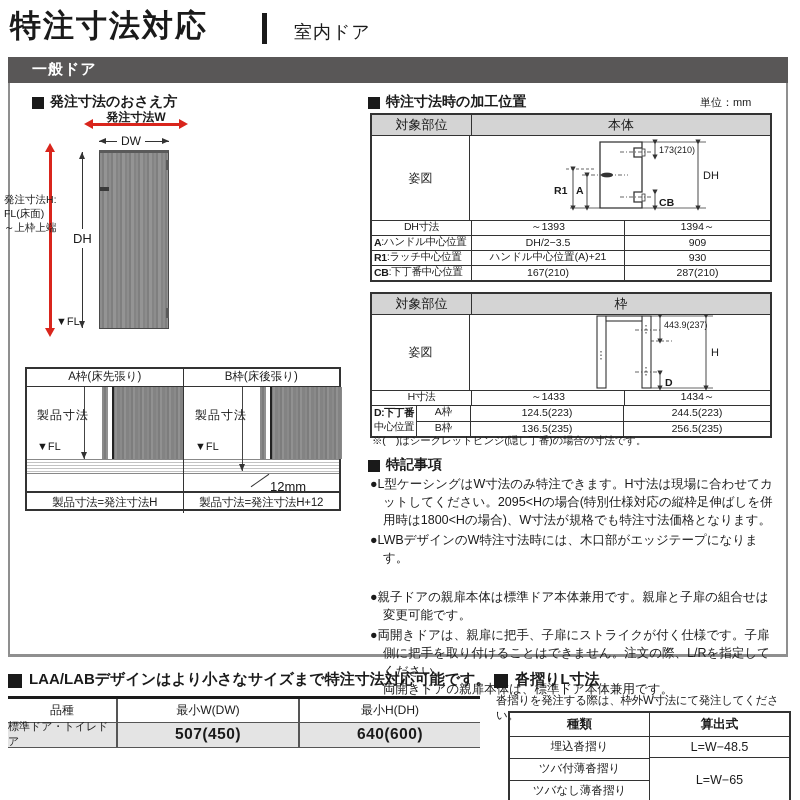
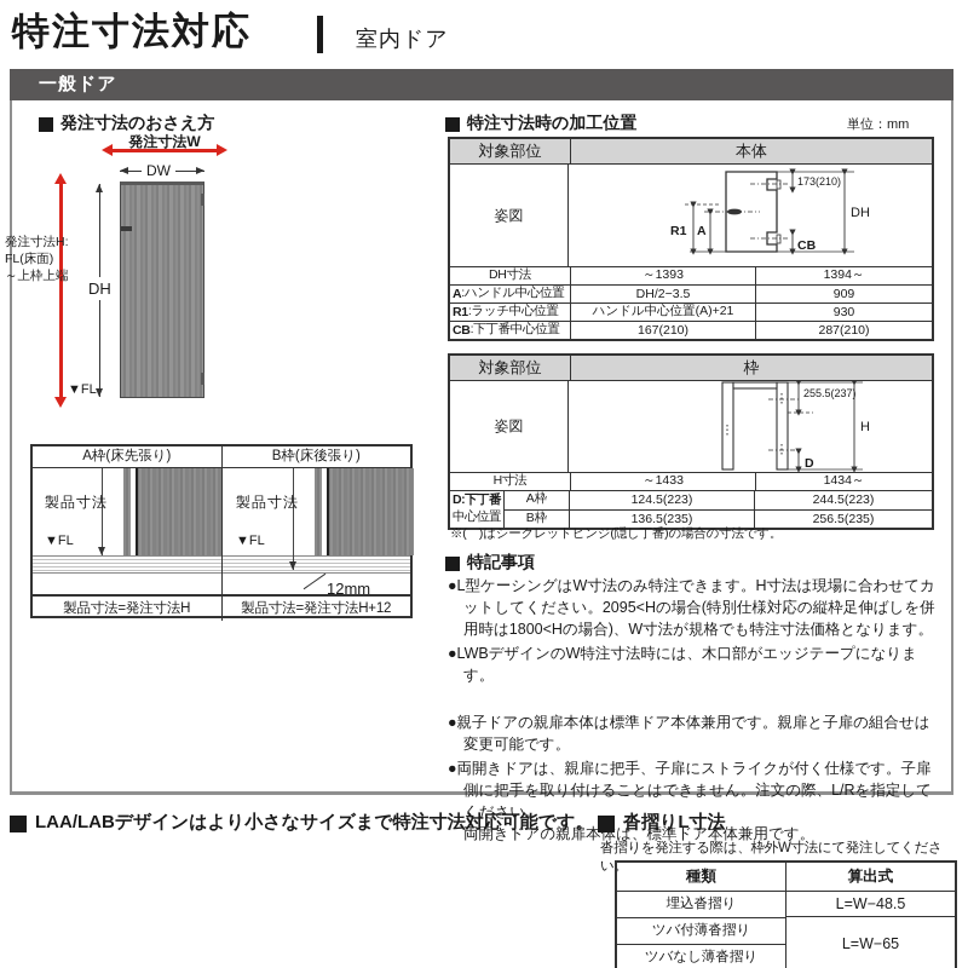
  特注寸法対応
  室内ドア
  一般ドア
  発注寸法のおさえ方
  発注寸法W
  DW
  発注寸法H:
  FL(床面)
  ～上枠上端
  DH
  ▼FL
  A枠(床先張り)
  B枠(床後張り)
  製品寸法
  製品寸法
  ▼FL
  ▼FL
  12mm
  製品寸法=発注寸法H
  製品寸法=発注寸法H+12
  特注寸法時の加工位置
  単位：mm
  対象部位
  本体
  姿図
  173(210)
  DH
  R1
  A
  CB
  DH寸法
  ～1393
  1394～
  A
  :ハンドル中心位置
  DH/2−3.5
  909
  R1
  :ラッチ中心位置
  ハンドル中心位置(A)+21
  930
  CB
  :下丁番中心位置
  167(210)
  287(210)
  対象部位
  枠
  姿図
- 443.9(237)
+ 255.5(237)
  H
  D
  H寸法
  ～1433
  1434～
  D:下丁番
  中心位置
  A枠
  B枠
  124.5(223)
  244.5(223)
  136.5(235)
  256.5(235)
  ※( )はシークレットヒンジ(隠し丁番)の場合の寸法です。
  特記事項
  ●L型ケーシングはW寸法のみ特注できます。H寸法は現場に合わせてカットしてください。2095<Hの場合(特別仕様対応の縦枠足伸ばしを併用時は1800<Hの場合)、W寸法が規格でも特注寸法価格となります。
  ●LWBデザインのW特注寸法時には、木口部がエッジテープになります。
  ●親子ドアの親扉本体は標準ドア本体兼用です。親扉と子扉の組合せは変更可能です。
  ●両開きドアは、親扉に把手、子扉にストライクが付く仕様です。子扉側に把手を取り付けることはできません。注文の際、L/Rを指定してください。
  両開きドアの親扉本体は、標準ドア本体兼用です。
  LAA/LABデザインはより小さなサイズまで特注寸法対応可能です。
- 品種
- 最小W(DW)
- 最小H(DH)
- 標準ドア・トイレドア
- 507(450)
- 640(600)
  沓摺りL寸法
  沓摺りを発注する際は、枠外W寸法にて発注してください。
  種類
  算出式
  埋込沓摺り
  ツバ付薄沓摺り
  ツバなし薄沓摺り
  L=W−48.5
  L=W−65
